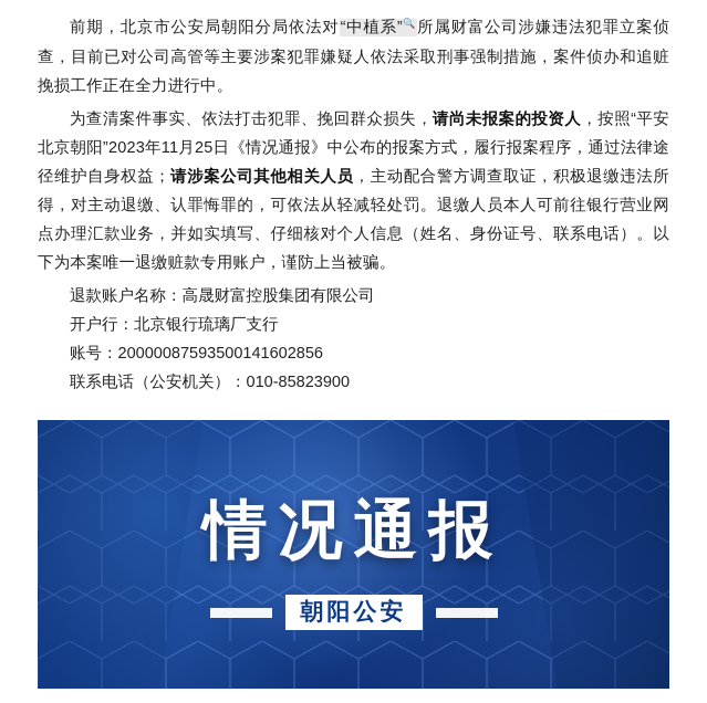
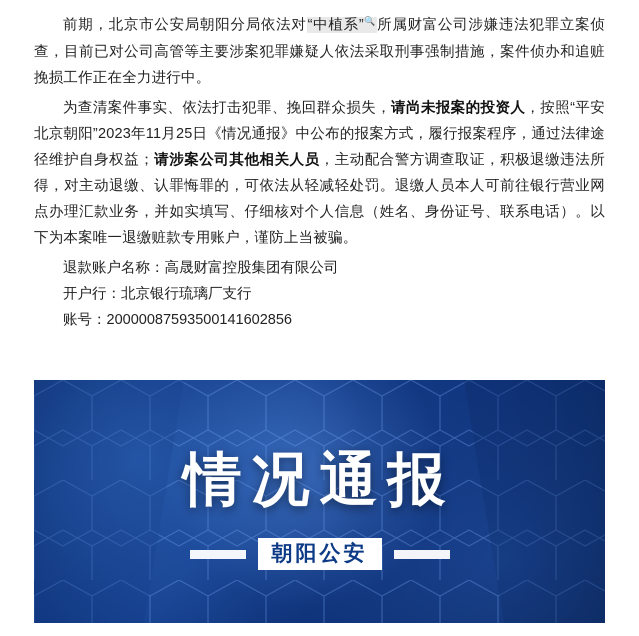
  前期，北京市公安局朝阳分局依法对“中植系”🔍所属财富公司涉嫌违法犯罪立案侦查，目前已对公司高管等主要涉案犯罪嫌疑人依法采取刑事强制措施，案件侦办和追赃挽损工作正在全力进行中。
  为查清案件事实、依法打击犯罪、挽回群众损失，请尚未报案的投资人，按照“平安北京朝阳”2023年11月25日《情况通报》中公布的报案方式，履行报案程序，通过法律途径维护自身权益；请涉案公司其他相关人员，主动配合警方调查取证，积极退缴违法所得，对主动退缴、认罪悔罪的，可依法从轻减轻处罚。退缴人员本人可前往银行营业网点办理汇款业务，并如实填写、仔细核对个人信息（姓名、身份证号、联系电话）。以下为本案唯一退缴赃款专用账户，谨防上当被骗。
  退款账户名称：高晟财富控股集团有限公司
  开户行：北京银行琉璃厂支行
  账号：20000087593500141602856
- 联系电话（公安机关）：010-85823900
  情况通报
  朝阳公安
